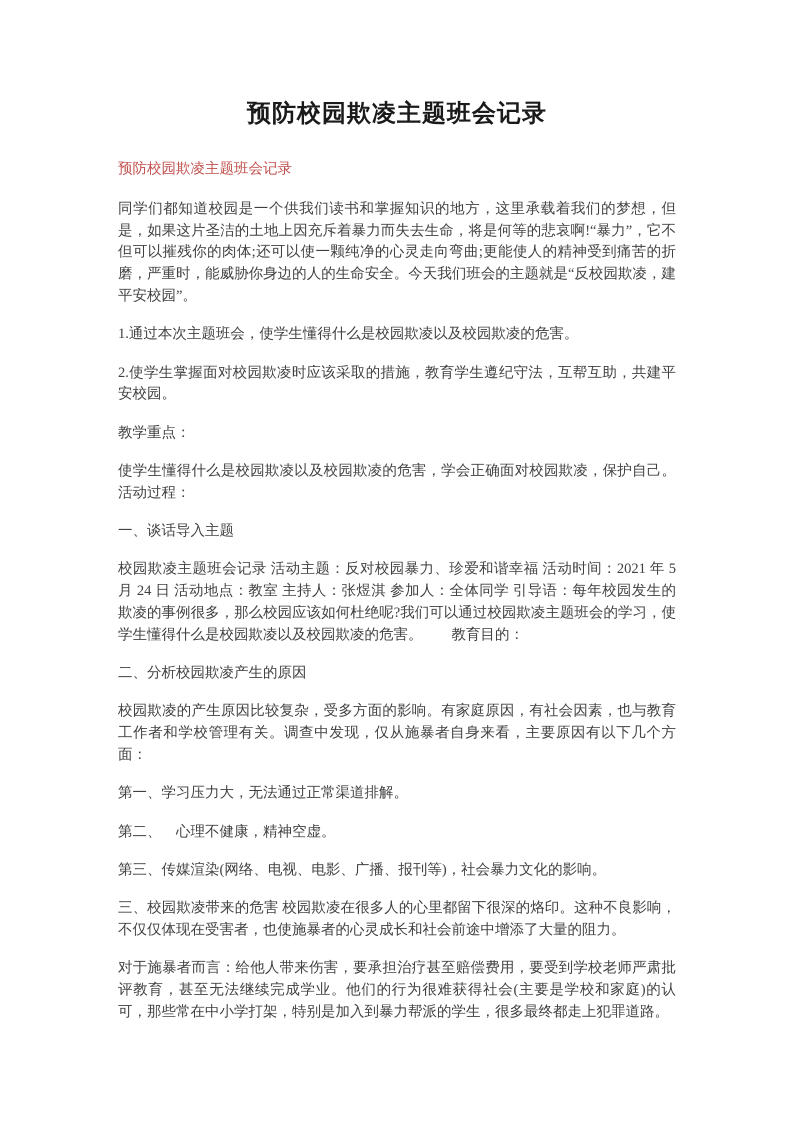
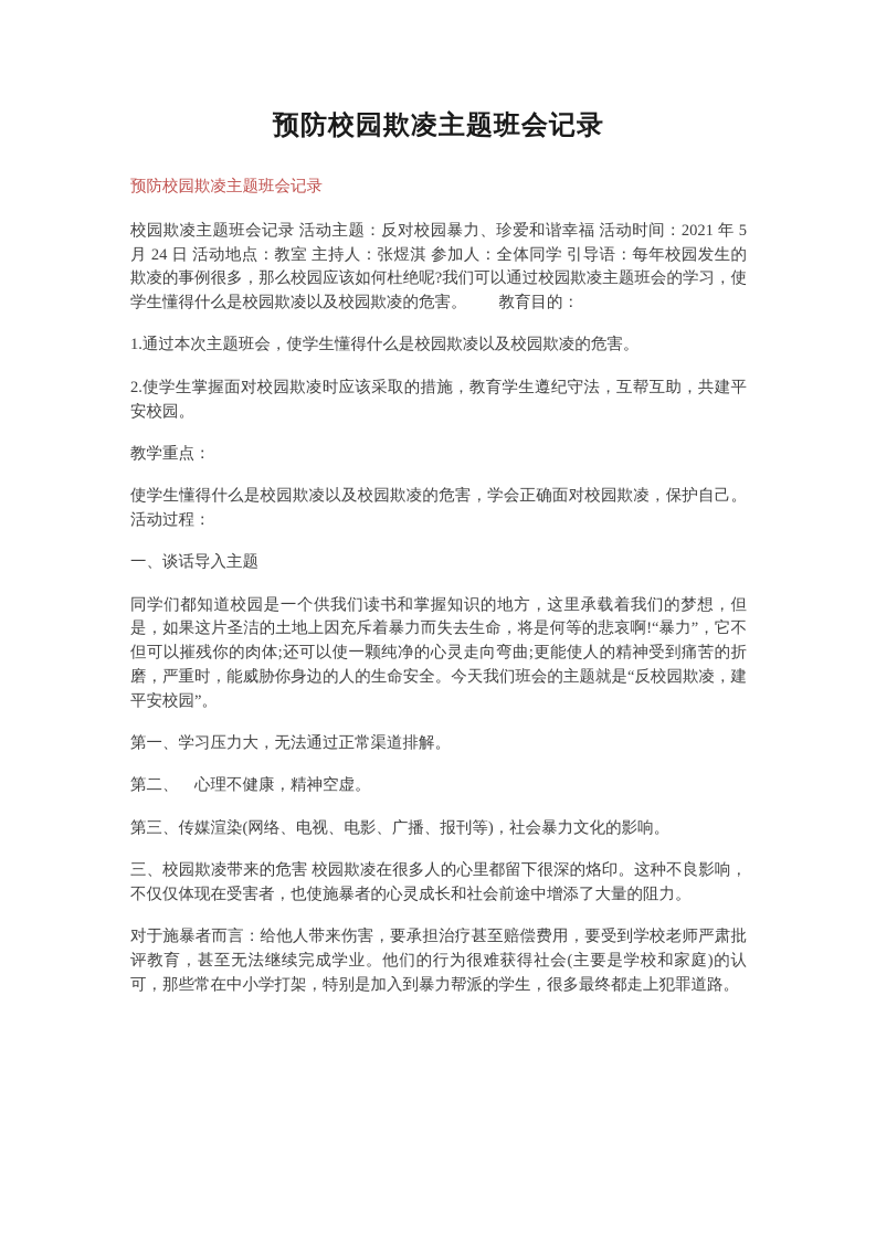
  预防校园欺凌主题班会记录
  预防校园欺凌主题班会记录
- 同学们都知道校园是一个供我们读书和掌握知识的地方，这里承载着我们的梦想，但是，如果这片圣洁的土地上因充斥着暴力而失去生命，将是何等的悲哀啊!“暴力”，它不但可以摧残你的肉体;还可以使一颗纯净的心灵走向弯曲;更能使人的精神受到痛苦的折磨，严重时，能威胁你身边的人的生命安全。今天我们班会的主题就是“反校园欺凌，建平安校园”。
+ 校园欺凌主题班会记录 活动主题：反对校园暴力、珍爱和谐幸福 活动时间：2021 年 5 月 24 日 活动地点：教室 主持人：张煜淇 参加人：全体同学 引导语：每年校园发生的欺凌的事例很多，那么校园应该如何杜绝呢?我们可以通过校园欺凌主题班会的学习，使学生懂得什么是校园欺凌以及校园欺凌的危害。 教育目的：
  1.通过本次主题班会，使学生懂得什么是校园欺凌以及校园欺凌的危害。
  2.使学生掌握面对校园欺凌时应该采取的措施，教育学生遵纪守法，互帮互助，共建平安校园。
  教学重点：
  使学生懂得什么是校园欺凌以及校园欺凌的危害，学会正确面对校园欺凌，保护自己。 活动过程：
  一、谈话导入主题
- 校园欺凌主题班会记录 活动主题：反对校园暴力、珍爱和谐幸福 活动时间：2021 年 5 月 24 日 活动地点：教室 主持人：张煜淇 参加人：全体同学 引导语：每年校园发生的欺凌的事例很多，那么校园应该如何杜绝呢?我们可以通过校园欺凌主题班会的学习，使学生懂得什么是校园欺凌以及校园欺凌的危害。 教育目的：
+ 同学们都知道校园是一个供我们读书和掌握知识的地方，这里承载着我们的梦想，但是，如果这片圣洁的土地上因充斥着暴力而失去生命，将是何等的悲哀啊!“暴力”，它不但可以摧残你的肉体;还可以使一颗纯净的心灵走向弯曲;更能使人的精神受到痛苦的折磨，严重时，能威胁你身边的人的生命安全。今天我们班会的主题就是“反校园欺凌，建平安校园”。
- 二、分析校园欺凌产生的原因
- 校园欺凌的产生原因比较复杂，受多方面的影响。有家庭原因，有社会因素，也与教育工作者和学校管理有关。调查中发现，仅从施暴者自身来看，主要原因有以下几个方面：
  第一、学习压力大，无法通过正常渠道排解。
  第二、 心理不健康，精神空虚。
  第三、传媒渲染(网络、电视、电影、广播、报刊等)，社会暴力文化的影响。
  三、校园欺凌带来的危害 校园欺凌在很多人的心里都留下很深的烙印。这种不良影响，不仅仅体现在受害者，也使施暴者的心灵成长和社会前途中增添了大量的阻力。
  对于施暴者而言：给他人带来伤害，要承担治疗甚至赔偿费用，要受到学校老师严肃批评教育，甚至无法继续完成学业。他们的行为很难获得社会(主要是学校和家庭)的认可，那些常在中小学打架，特别是加入到暴力帮派的学生，很多最终都走上犯罪道路。
